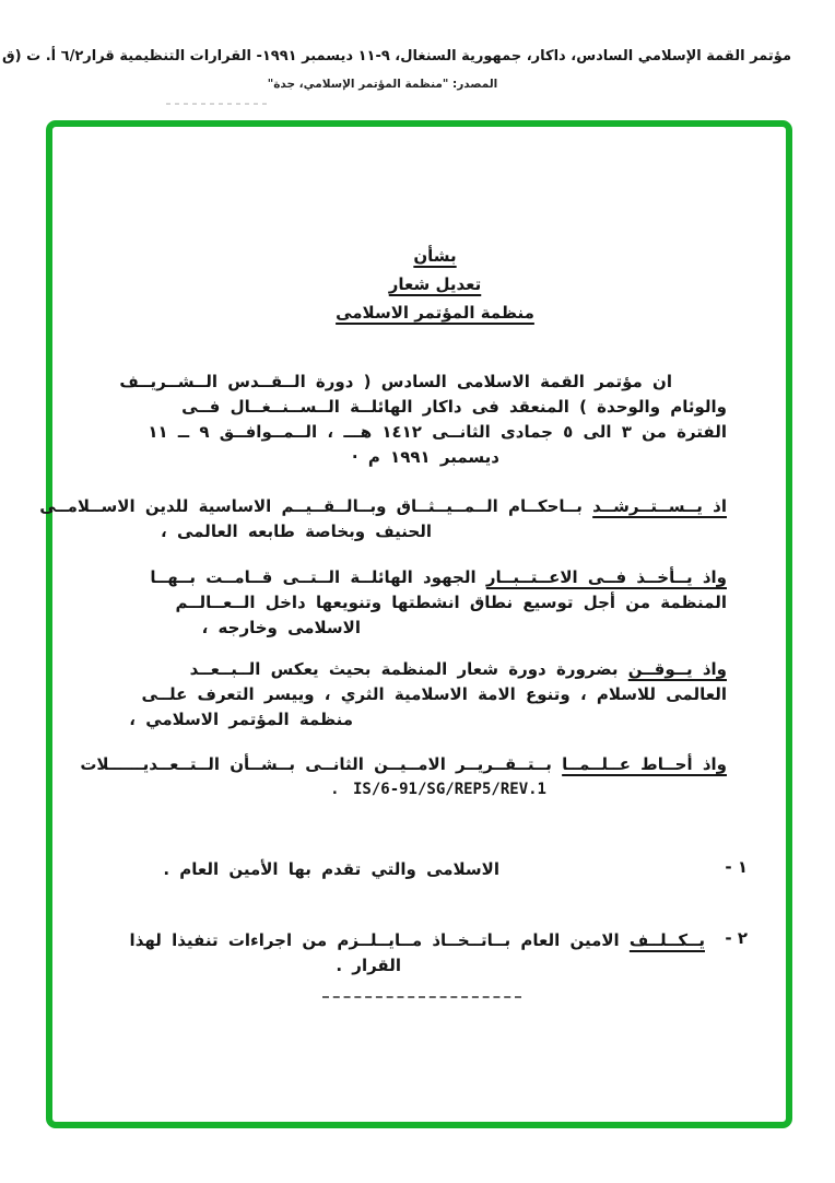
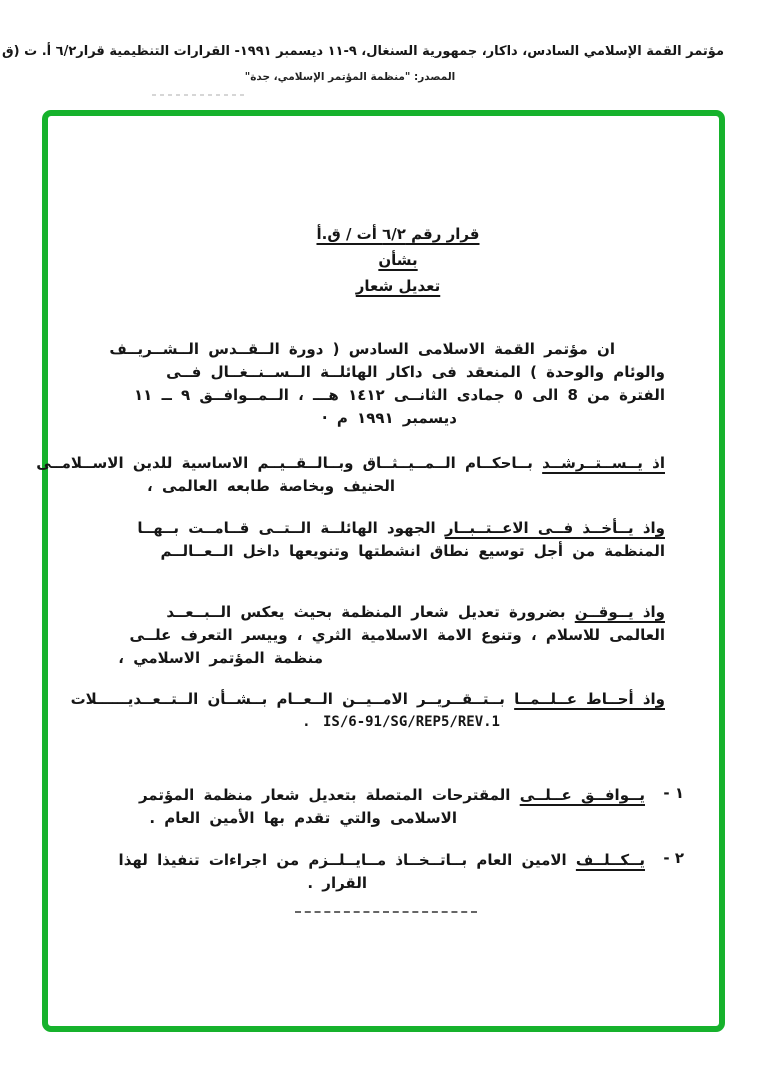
  مؤتمر القمة الإسلامي السادس، داكار، جمهورية السنغال، ٩-١١ ديسمبر ١٩٩١- القرارات التنظيمية قرار٦/٢ أ. ت (ق
  المصدر: "منظمة المؤتمر الإسلامي، جدة"
+ قرار رقم ٦/٢ أت / ق.أ
  بشأن
  تعديل شعار
- منظمة المؤتمر الاسلامى
  ان مؤتمر القمة الاسلامى السادس ( دورة الــقــدس الــشــريــف
  والوئام والوحدة ) المنعقد فى داكار الهائلــة الــســنــغــال فــى
- الفترة من ٣ الى ٥ جمادى الثانــى ١٤١٢ هـــ ، الــمــوافــق ٩ ــ ١١
+ الفترة من 8 الى ٥ جمادى الثانــى ١٤١٢ هـــ ، الــمــوافــق ٩ ــ ١١
  ديسمبر ١٩٩١ م ·
  اذ يــســتــرشــد بــاحكــام الــمــيــثــاق وبــالــقــيــم الاساسية للدين الاســلامــى
  الحنيف وبخاصة طابعه العالمى ،
  واذ يــأخــذ فــى الاعــتــبــار الجهود الهائلــة الــتــى قــامــت بــهــا
  المنظمة من أجل توسيع نطاق انشطتها وتنويعها داخل الــعــالــم
- الاسلامى وخارجه ،
- واذ يــوقــن بضرورة دورة شعار المنظمة بحيث يعكس الــبــعــد
+ واذ يــوقــن بضرورة تعديل شعار المنظمة بحيث يعكس الــبــعــد
  العالمى للاسلام ، وتنوع الامة الاسلامية الثري ، وييسر التعرف علــى
  منظمة المؤتمر الاسلامي ،
- واذ أحــاط عــلــمــا بــتــقــريــر الامــيــن الثانــى بــشــأن الــتــعــديــــــلات
+ واذ أحــاط عــلــمــا بــتــقــريــر الامــيــن الــعــام بــشــأن الــتــعــديــــــلات
  IS/6-91/SG/REP5/REV.1 .
  ١ -
+ يــوافــق عــلــى المقترحات المتصلة بتعديل شعار منظمة المؤتمر
  الاسلامى والتي تقدم بها الأمين العام .
  ٢ -
  يــكــلــف الامين العام بــاتــخــاذ مــايــلــزم من اجراءات تنفيذا لهذا
  القرار .
